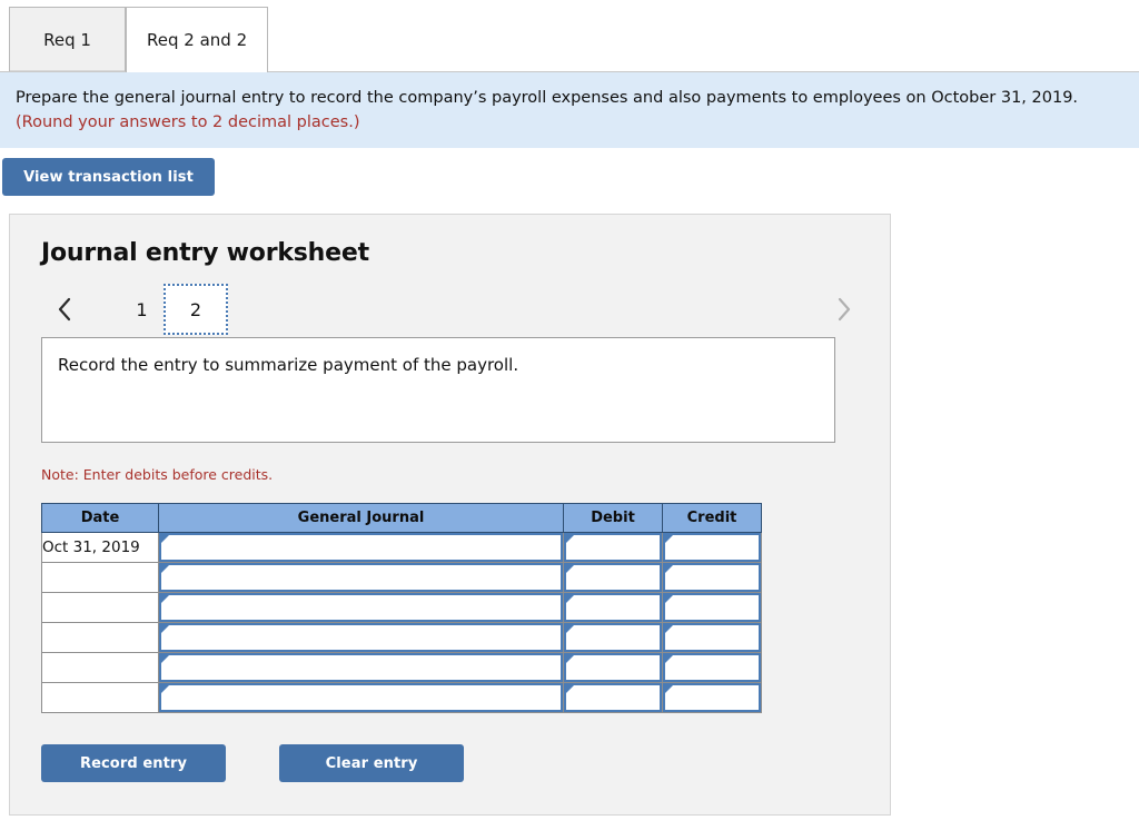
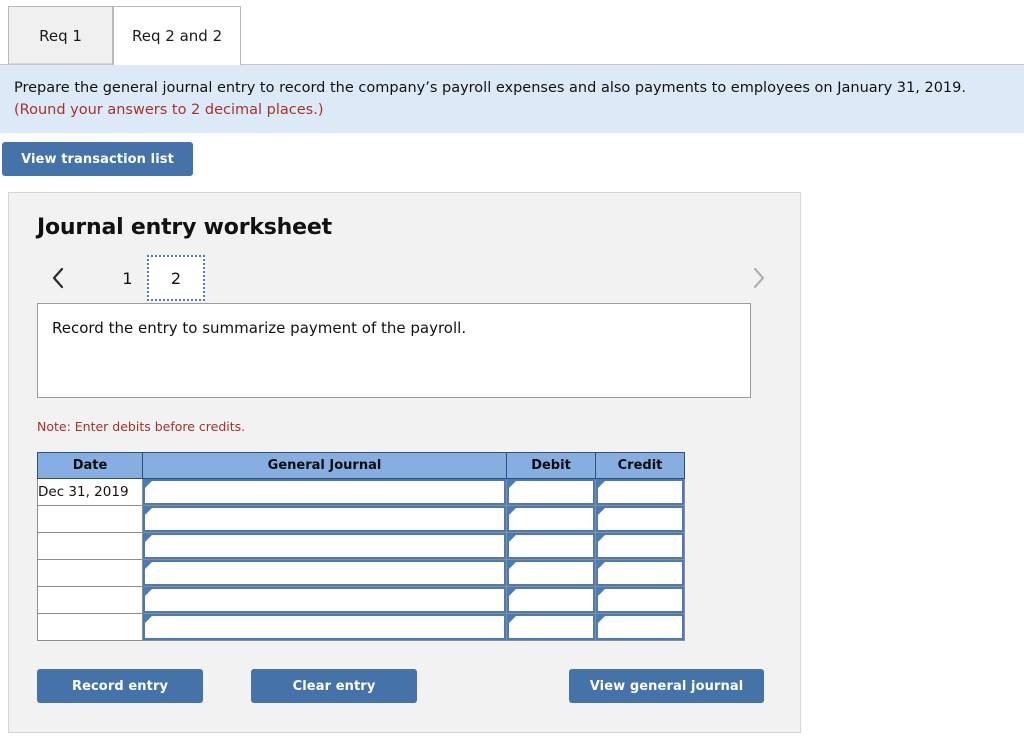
  Req 1
  Req 2 and 2
- Prepare the general journal entry to record the company’s payroll expenses and also payments to employees on October 31, 2019. (Round your answers to 2 decimal places.)
+ Prepare the general journal entry to record the company’s payroll expenses and also payments to employees on January 31, 2019. (Round your answers to 2 decimal places.)
  View transaction list
  Journal entry worksheet
  1
  2
  Record the entry to summarize payment of the payroll.
  Note: Enter debits before credits.
  Date	General Journal	Debit	Credit
- Oct 31, 2019
+ Dec 31, 2019
  Record entry
  Clear entry
+ View general journal
